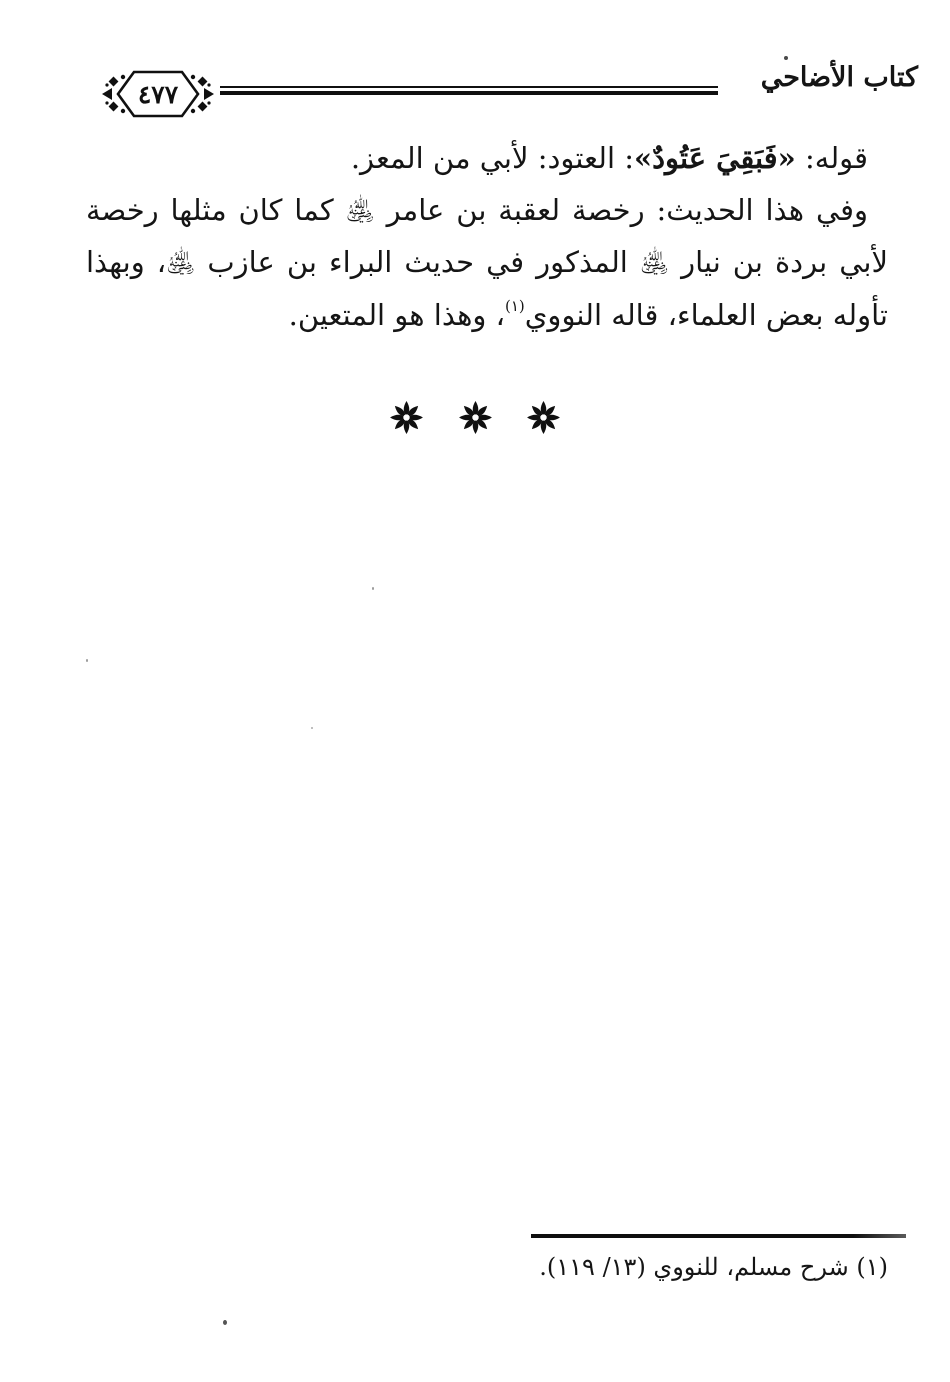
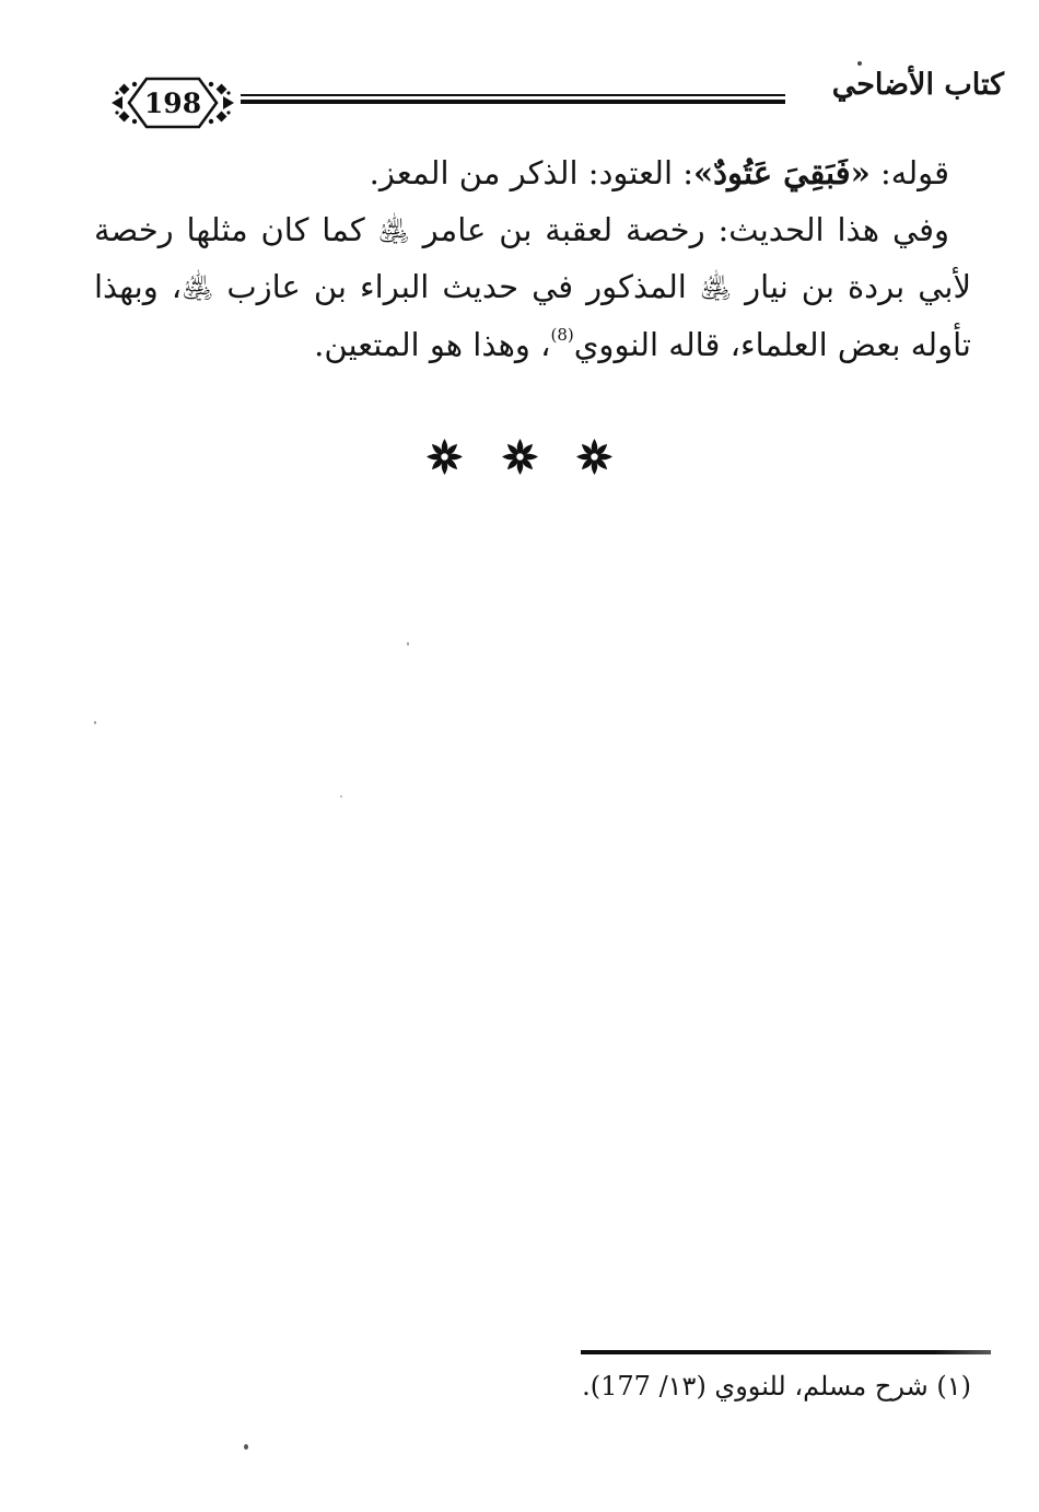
  كتاب الأضاحي
- ٤٧٧
+ 198
- قوله: «فَبَقِيَ عَتُودٌ»: العتود: لأبي من المعز.
+ قوله: «فَبَقِيَ عَتُودٌ»: العتود: الذكر من المعز.
- وفي هذا الحديث: رخصة لعقبة بن عامر ﵁ كما كان مثلها رخصة لأبي بردة بن نيار ﵁ المذكور في حديث البراء بن عازب ﵁، وبهذا تأوله بعض العلماء، قاله النووي(١)، وهذا هو المتعين.
+ وفي هذا الحديث: رخصة لعقبة بن عامر ﵁ كما كان مثلها رخصة لأبي بردة بن نيار ﵁ المذكور في حديث البراء بن عازب ﵁، وبهذا تأوله بعض العلماء، قاله النووي(8)، وهذا هو المتعين.
- (١) شرح مسلم، للنووي (١٣/ ١١٩).
+ (١) شرح مسلم، للنووي (١٣/ 177).
